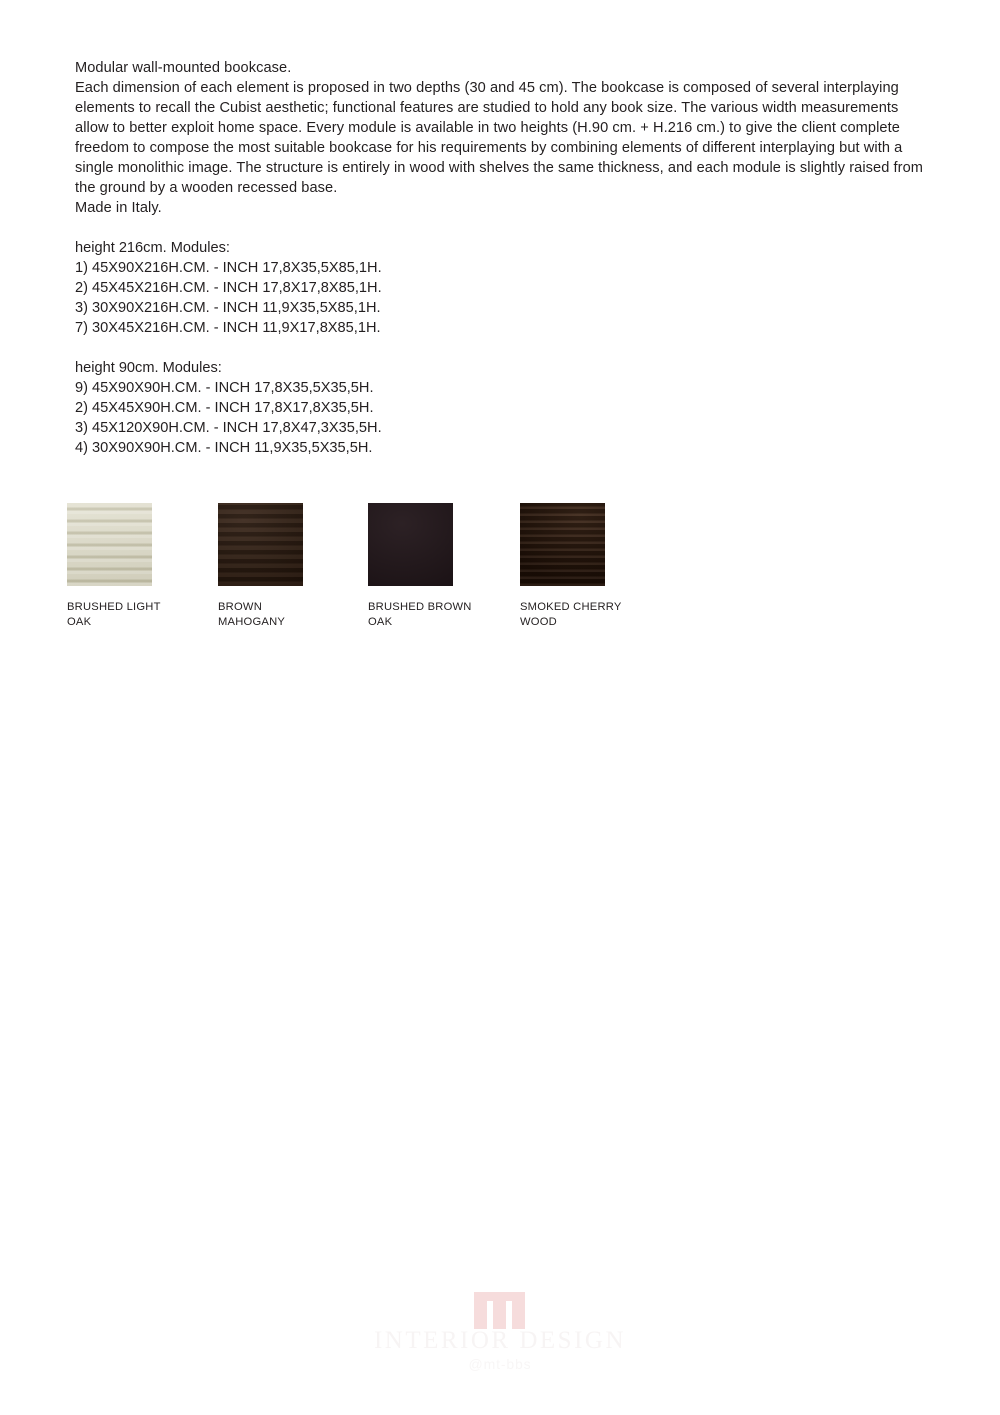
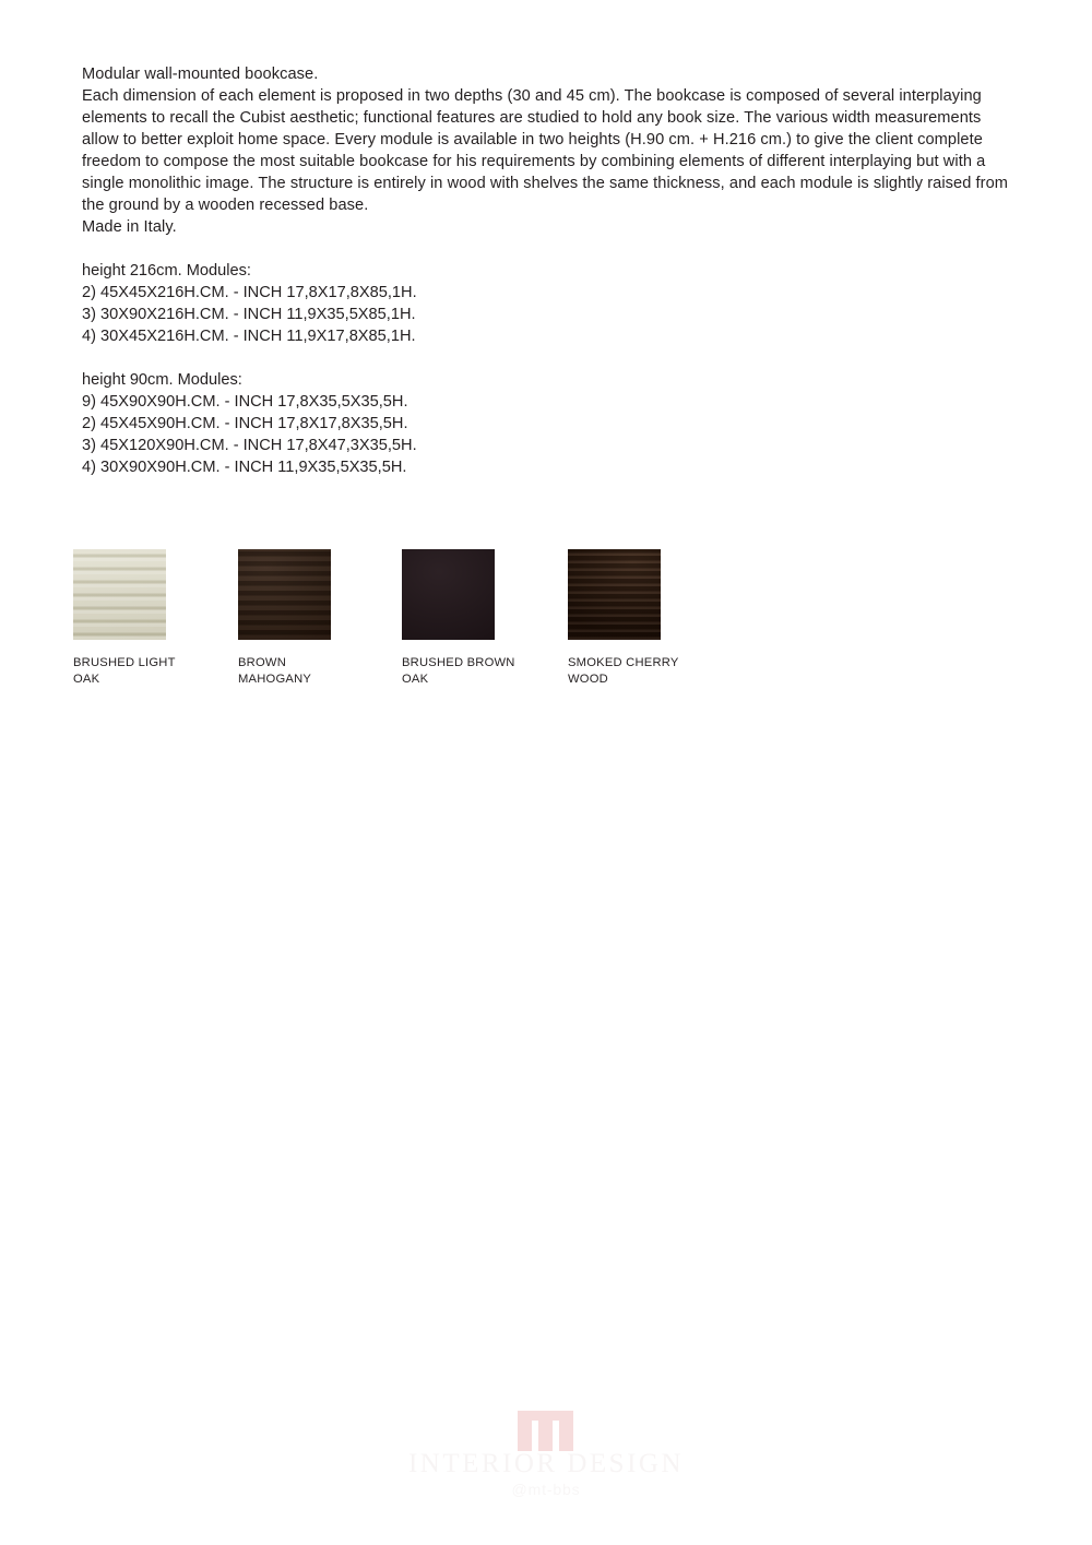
  Modular wall-mounted bookcase.
  Each dimension of each element is proposed in two depths (30 and 45 cm). The bookcase is composed of several interplaying elements to recall the Cubist aesthetic; functional features are studied to hold any book size. The various width measurements allow to better exploit home space. Every module is available in two heights (H.90 cm. + H.216 cm.) to give the client complete freedom to compose the most suitable bookcase for his requirements by combining elements of different interplaying but with a single monolithic image. The structure is entirely in wood with shelves the same thickness, and each module is slightly raised from the ground by a wooden recessed base.
  Made in Italy.
  height 216cm. Modules:
- 1) 45X90X216H.CM. - INCH 17,8X35,5X85,1H.
  2) 45X45X216H.CM. - INCH 17,8X17,8X85,1H.
  3) 30X90X216H.CM. - INCH 11,9X35,5X85,1H.
- 7) 30X45X216H.CM. - INCH 11,9X17,8X85,1H.
+ 4) 30X45X216H.CM. - INCH 11,9X17,8X85,1H.
  height 90cm. Modules:
  9) 45X90X90H.CM. - INCH 17,8X35,5X35,5H.
  2) 45X45X90H.CM. - INCH 17,8X17,8X35,5H.
  3) 45X120X90H.CM. - INCH 17,8X47,3X35,5H.
  4) 30X90X90H.CM. - INCH 11,9X35,5X35,5H.
  BRUSHED LIGHT
  OAK
  BROWN
  MAHOGANY
  BRUSHED BROWN
  OAK
  SMOKED CHERRY
  WOOD
  INTERIOR DESIGN
